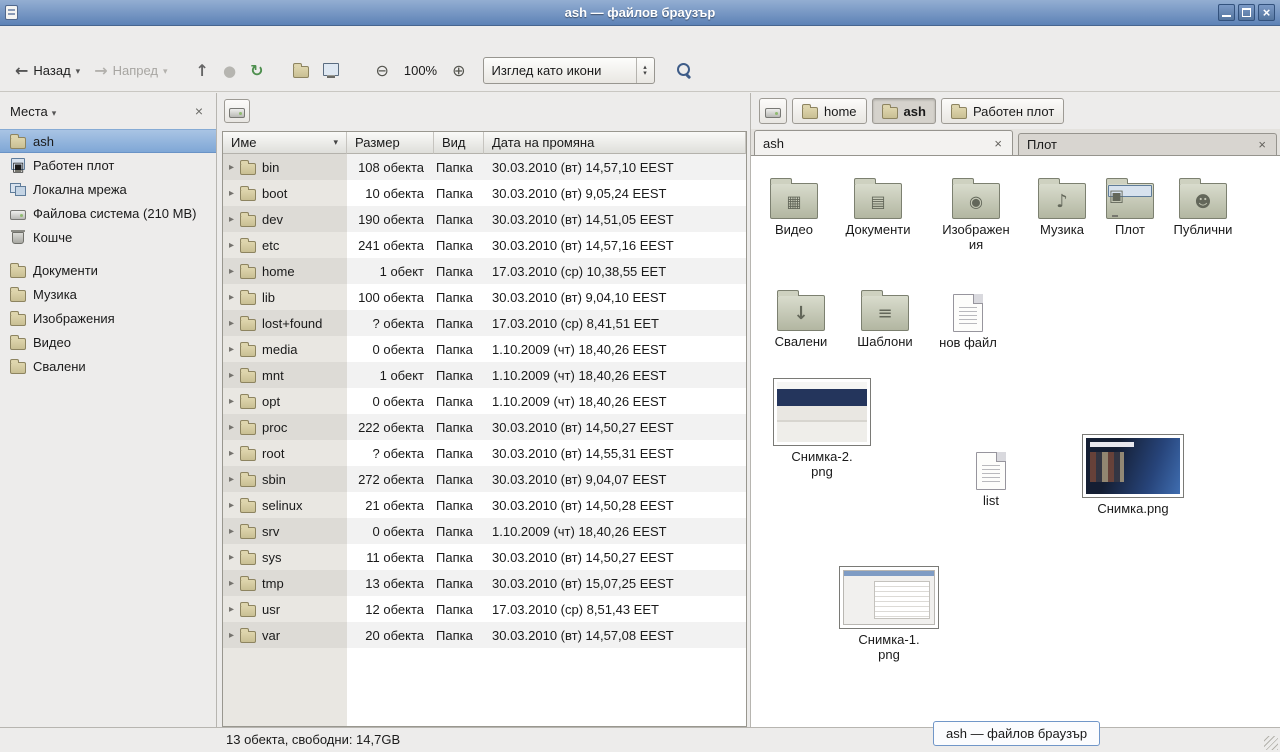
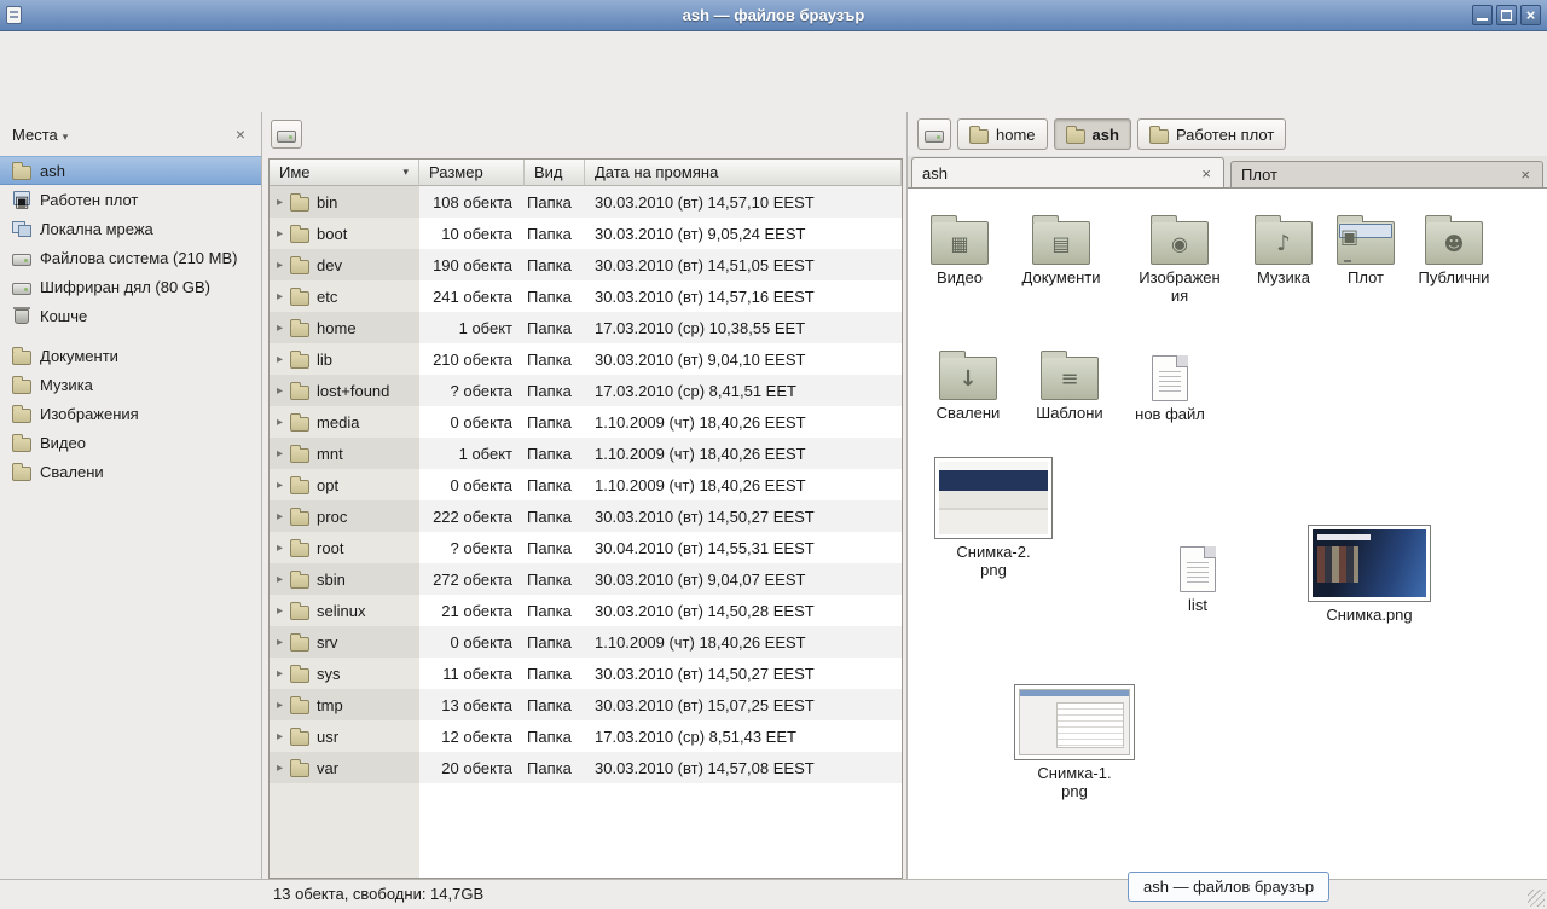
  ash — файлов браузър
- Назад
- Напред
- 100%
- Изглед като икони
  Места
  ×
  ash
  Работен плот
  Локална мрежа
  Файлова система (210 MB)
+ Шифриран дял (80 GB)
  Кошче
  Документи
  Музика
  Изображения
  Видео
  Свалени
  Име
  Размер
  Вид
  Дата на промяна
  bin
  108 обекта
  Папка
  30.03.2010 (вт) 14,57,10 EEST
  boot
  10 обекта
  Папка
  30.03.2010 (вт) 9,05,24 EEST
  dev
  190 обекта
  Папка
  30.03.2010 (вт) 14,51,05 EEST
  etc
  241 обекта
  Папка
  30.03.2010 (вт) 14,57,16 EEST
  home
  1 обект
  Папка
  17.03.2010 (ср) 10,38,55 EET
  lib
- 100 обекта
+ 210 обекта
  Папка
  30.03.2010 (вт) 9,04,10 EEST
  lost+found
  ? обекта
  Папка
  17.03.2010 (ср) 8,41,51 EET
  media
  0 обекта
  Папка
  1.10.2009 (чт) 18,40,26 EEST
  mnt
  1 обект
  Папка
  1.10.2009 (чт) 18,40,26 EEST
  opt
  0 обекта
  Папка
  1.10.2009 (чт) 18,40,26 EEST
  proc
  222 обекта
  Папка
  30.03.2010 (вт) 14,50,27 EEST
  root
  ? обекта
  Папка
- 30.03.2010 (вт) 14,55,31 EEST
+ 30.04.2010 (вт) 14,55,31 EEST
  sbin
  272 обекта
  Папка
  30.03.2010 (вт) 9,04,07 EEST
  selinux
  21 обекта
  Папка
  30.03.2010 (вт) 14,50,28 EEST
  srv
  0 обекта
  Папка
  1.10.2009 (чт) 18,40,26 EEST
  sys
  11 обекта
  Папка
  30.03.2010 (вт) 14,50,27 EEST
  tmp
  13 обекта
  Папка
  30.03.2010 (вт) 15,07,25 EEST
  usr
  12 обекта
  Папка
  17.03.2010 (ср) 8,51,43 EET
  var
  20 обекта
  Папка
  30.03.2010 (вт) 14,57,08 EEST
  home
  ash
  Работен плот
  ash
  Плот
  Видео
  Документи
  Изображения
  Музика
  Плот
  Публични
  Свалени
  Шаблони
  нов файл
  Снимка-2.png
  list
  Снимка.png
  Снимка-1.png
  13 обекта, свободни: 14,7GB
  ash — файлов браузър
